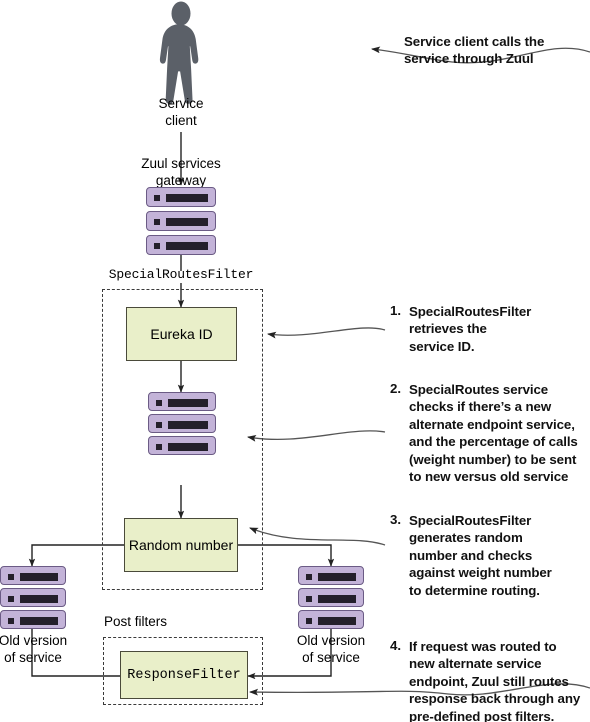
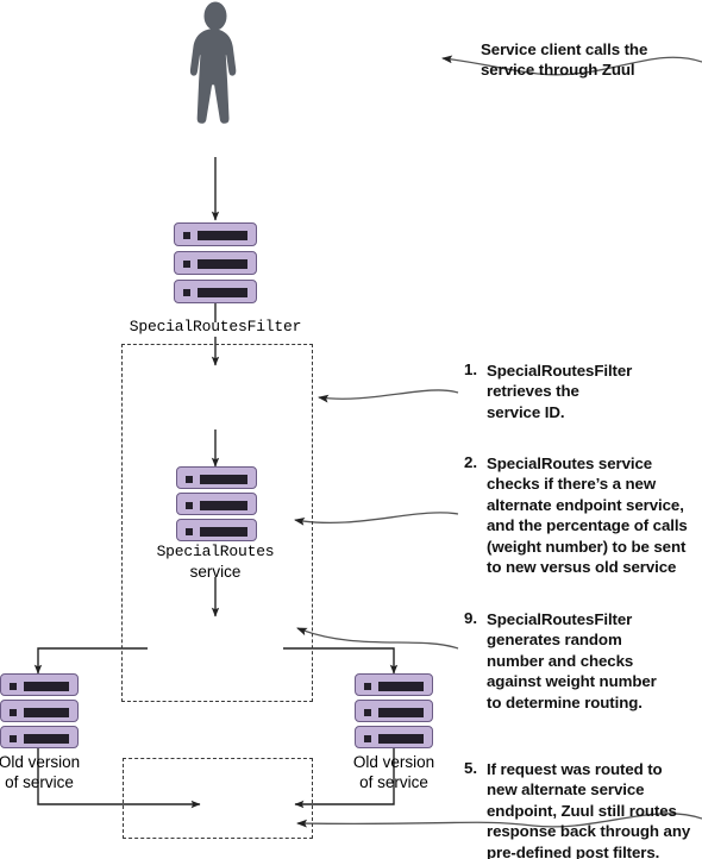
- Service
- client
- Zuul services
- gateway
  SpecialRoutesFilter
+ SpecialRoutes
+ service
  Old version
  of service
  Old version
  of service
- Post filters
- Eureka ID
- Random number
- ResponseFilter
  Service client calls the
  service through Zuul
  1.
  SpecialRoutesFilter
  retrieves the
  service ID.
  2.
  SpecialRoutes service
  checks if there’s a new
  alternate endpoint service,
  and the percentage of calls
  (weight number) to be sent
  to new versus old service
- 3.
+ 9.
  SpecialRoutesFilter
  generates random
  number and checks
  against weight number
  to determine routing.
- 4.
+ 5.
  If request was routed to
  new alternate service
  endpoint, Zuul still routes
  response back through any
  pre-defined post filters.
